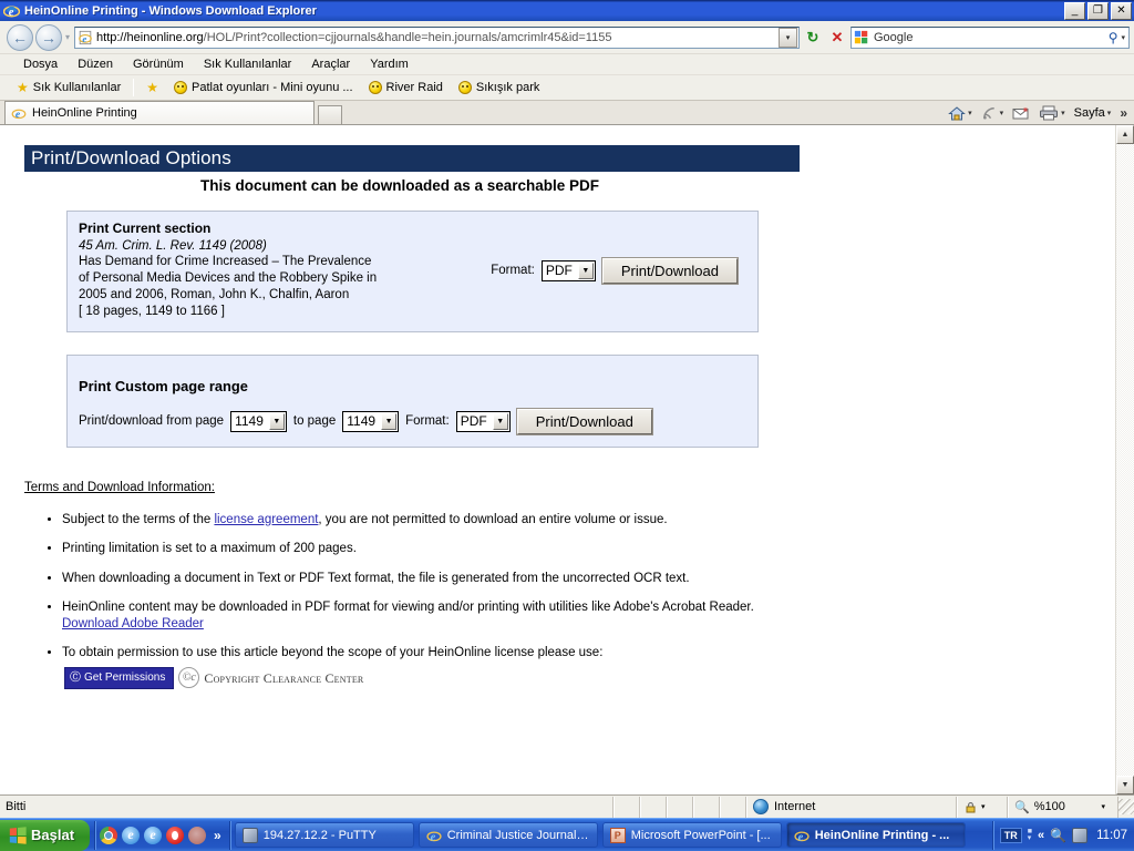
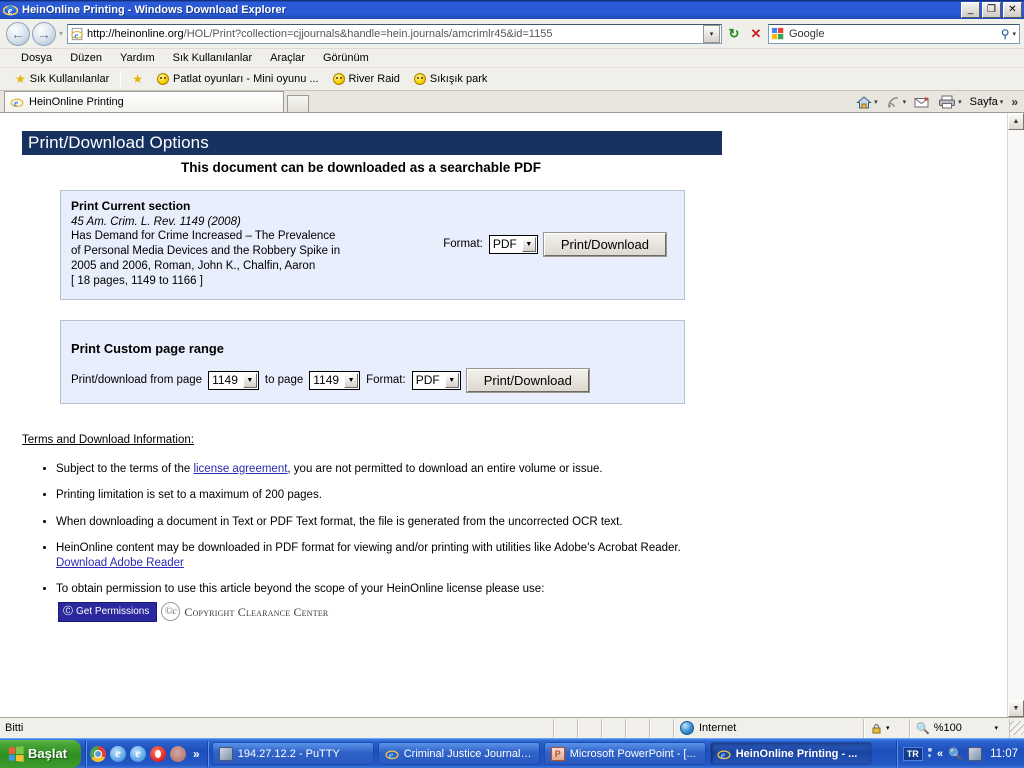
  e
  HeinOnline Printing - Windows Download Explorer
  _
  ❐
  ✕
  ←
  →
  ▾
  e
  http://heinonline.org/HOL/Print?collection=cjjournals&handle=hein.journals/amcrimlr45&id=1155
  ↻
  ✕
  Google
  ⚲
  Dosya
  Düzen
- Görünüm
+ Yardım
  Sık Kullanılanlar
  Araçlar
- Yardım
+ Görünüm
  ★
  Sık Kullanılanlar
  ★
  Patlat oyunları - Mini oyunu ...
  River Raid
  Sıkışık park
  e
  HeinOnline Printing
  Sayfa
  »
  Print/Download Options
  This document can be downloaded as a searchable PDF
  Print Current section
  45 Am. Crim. L. Rev. 1149 (2008)
  Has Demand for Crime Increased – The Prevalence
  of Personal Media Devices and the Robbery Spike in
  2005 and 2006, Roman, John K., Chalfin, Aaron
  [ 18 pages, 1149 to 1166 ]
  Format:
  PDF
  Print/Download
  Print Custom page range
  Print/download from page
  1149
  to page
  1149
  Format:
  PDF
  Print/Download
  Terms and Download Information:
  Subject to the terms of the license agreement, you are not permitted to download an entire volume or issue.
  Printing limitation is set to a maximum of 200 pages.
  When downloading a document in Text or PDF Text format, the file is generated from the uncorrected OCR text.
  HeinOnline content may be downloaded in PDF format for viewing and/or printing with utilities like Adobe's Acrobat Reader. Download Adobe Reader
  To obtain permission to use this article beyond the scope of your HeinOnline license please use:
  Ⓒ
  Get Permissions
  ©c
  Copyright Clearance Center
  Bitti
  Internet
  🔍
  %100
  Başlat
  »
  194.27.12.2 - PuTTY
  e
  Criminal Justice Journals..
  P
  Microsoft PowerPoint - [...
  e
  HeinOnline Printing - ...
  TR
  «
  🔍
  11:07
